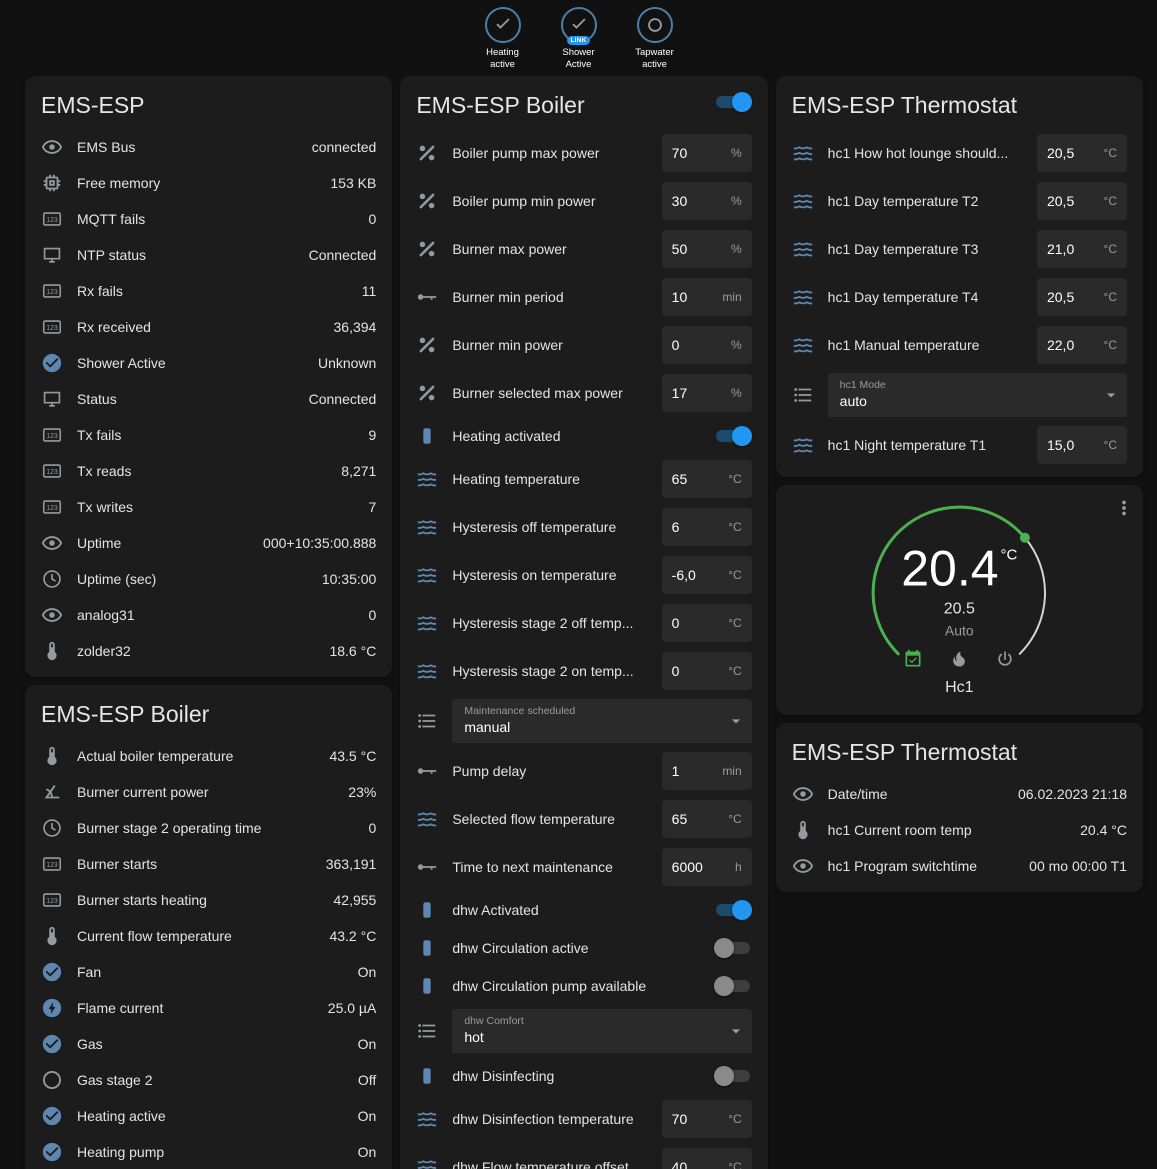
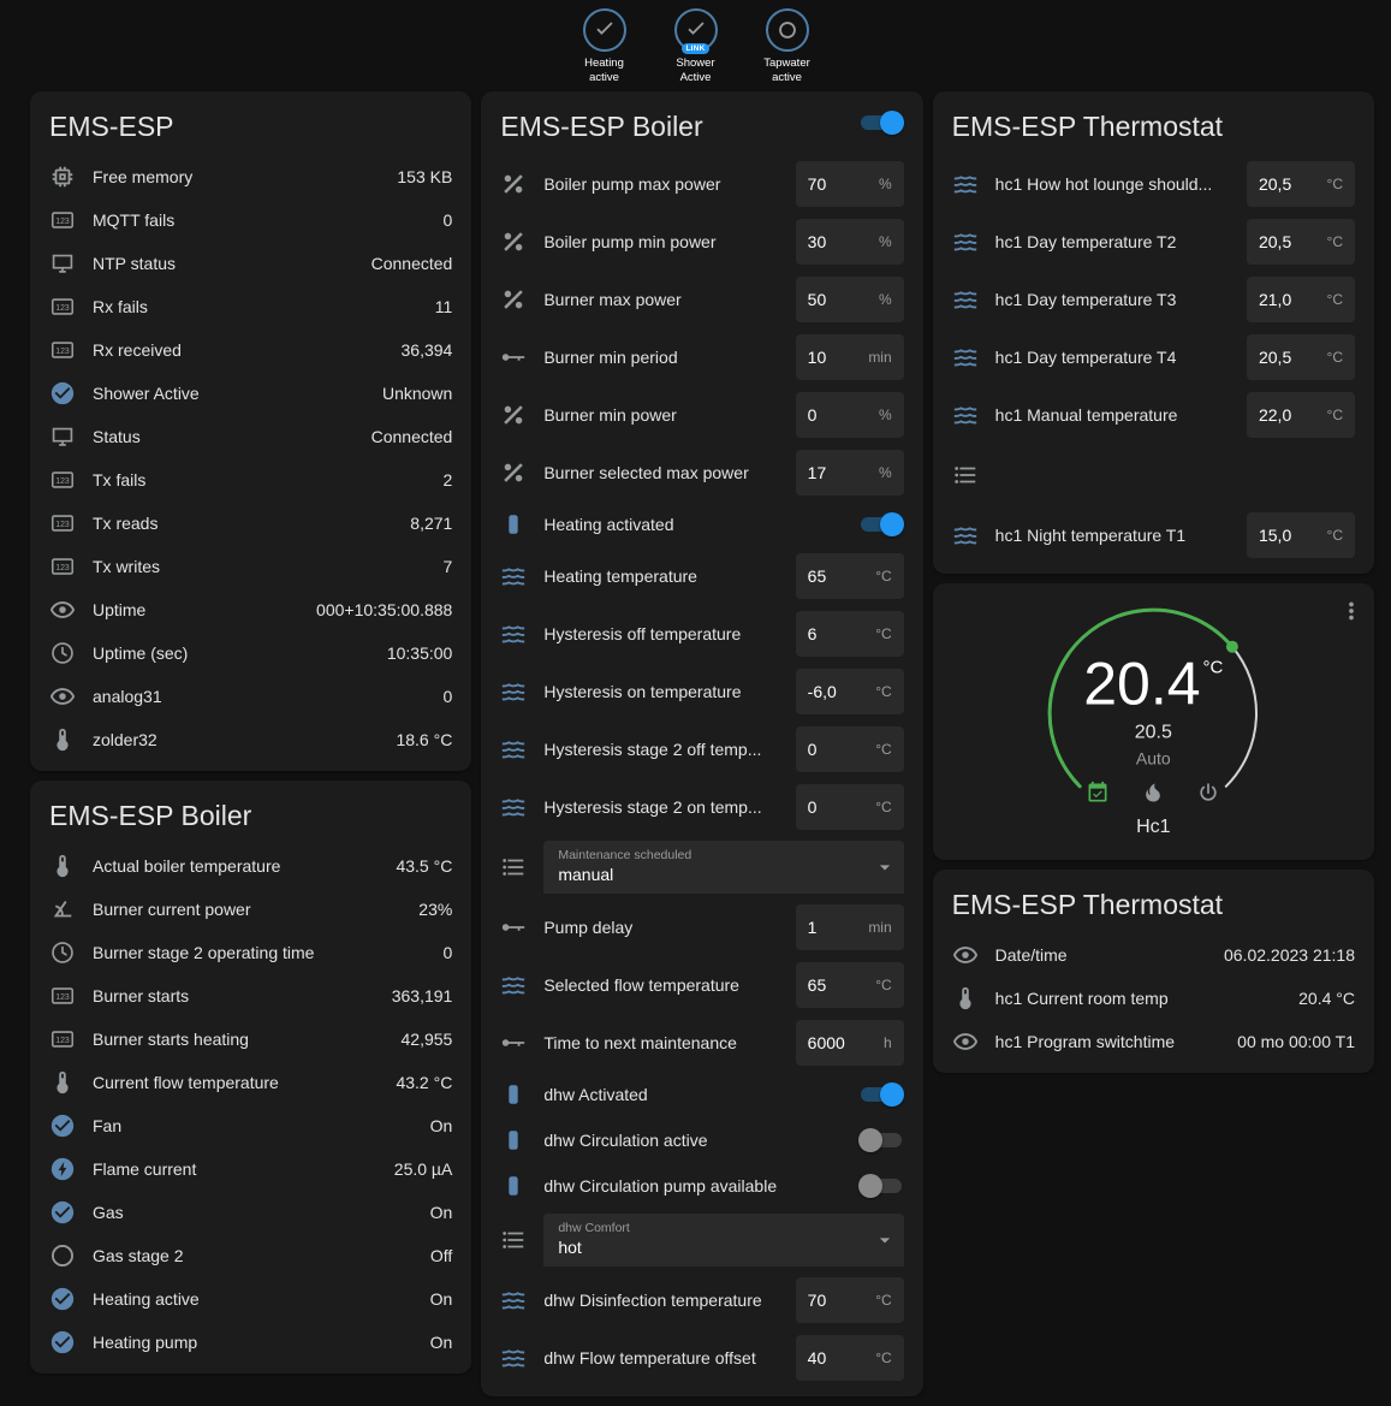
  Heating
  active
  Shower
  Active
  Tapwater
  active
  EMS-ESP
- EMS Bus
- connected
  Free memory
  153 KB
  MQTT fails
  0
  NTP status
  Connected
  Rx fails
  11
  Rx received
  36,394
  Shower Active
  Unknown
  Status
  Connected
  Tx fails
- 9
+ 2
  Tx reads
  8,271
  Tx writes
  7
  Uptime
  000+10:35:00.888
  Uptime (sec)
  10:35:00
  analog31
  0
  zolder32
  18.6 °C
  EMS-ESP Boiler
  Actual boiler temperature
  43.5 °C
  Burner current power
  23%
  Burner stage 2 operating time
  0
  Burner starts
  363,191
  Burner starts heating
  42,955
  Current flow temperature
  43.2 °C
  Fan
  On
  Flame current
  25.0 µA
  Gas
  On
  Gas stage 2
  Off
  Heating active
  On
  Heating pump
  On
  EMS-ESP Boiler
  Boiler pump max power
  70
  %
  Boiler pump min power
  30
  %
  Burner max power
  50
  %
  Burner min period
  10
  min
  Burner min power
  0
  %
  Burner selected max power
  17
  %
  Heating activated
  Heating temperature
  65
  °C
  Hysteresis off temperature
  6
  °C
  Hysteresis on temperature
  -6,0
  °C
  Hysteresis stage 2 off temp...
  0
  °C
  Hysteresis stage 2 on temp...
  0
  °C
  Maintenance scheduled
  manual
  Pump delay
  1
  min
  Selected flow temperature
  65
  °C
  Time to next maintenance
  6000
  h
  dhw Activated
  dhw Circulation active
  dhw Circulation pump available
  dhw Comfort
  hot
- dhw Disinfecting
  dhw Disinfection temperature
  70
  °C
  dhw Flow temperature offset
  40
  °C
  EMS-ESP Thermostat
  hc1 How hot lounge should...
  20,5
  °C
  hc1 Day temperature T2
  20,5
  °C
  hc1 Day temperature T3
  21,0
  °C
  hc1 Day temperature T4
  20,5
  °C
  hc1 Manual temperature
  22,0
  °C
- hc1 Mode
- auto
  hc1 Night temperature T1
  15,0
  °C
  20.4°C
  20.5
  Auto
  Hc1
  EMS-ESP Thermostat
  Date/time
  06.02.2023 21:18
  hc1 Current room temp
  20.4 °C
  hc1 Program switchtime
  00 mo 00:00 T1
